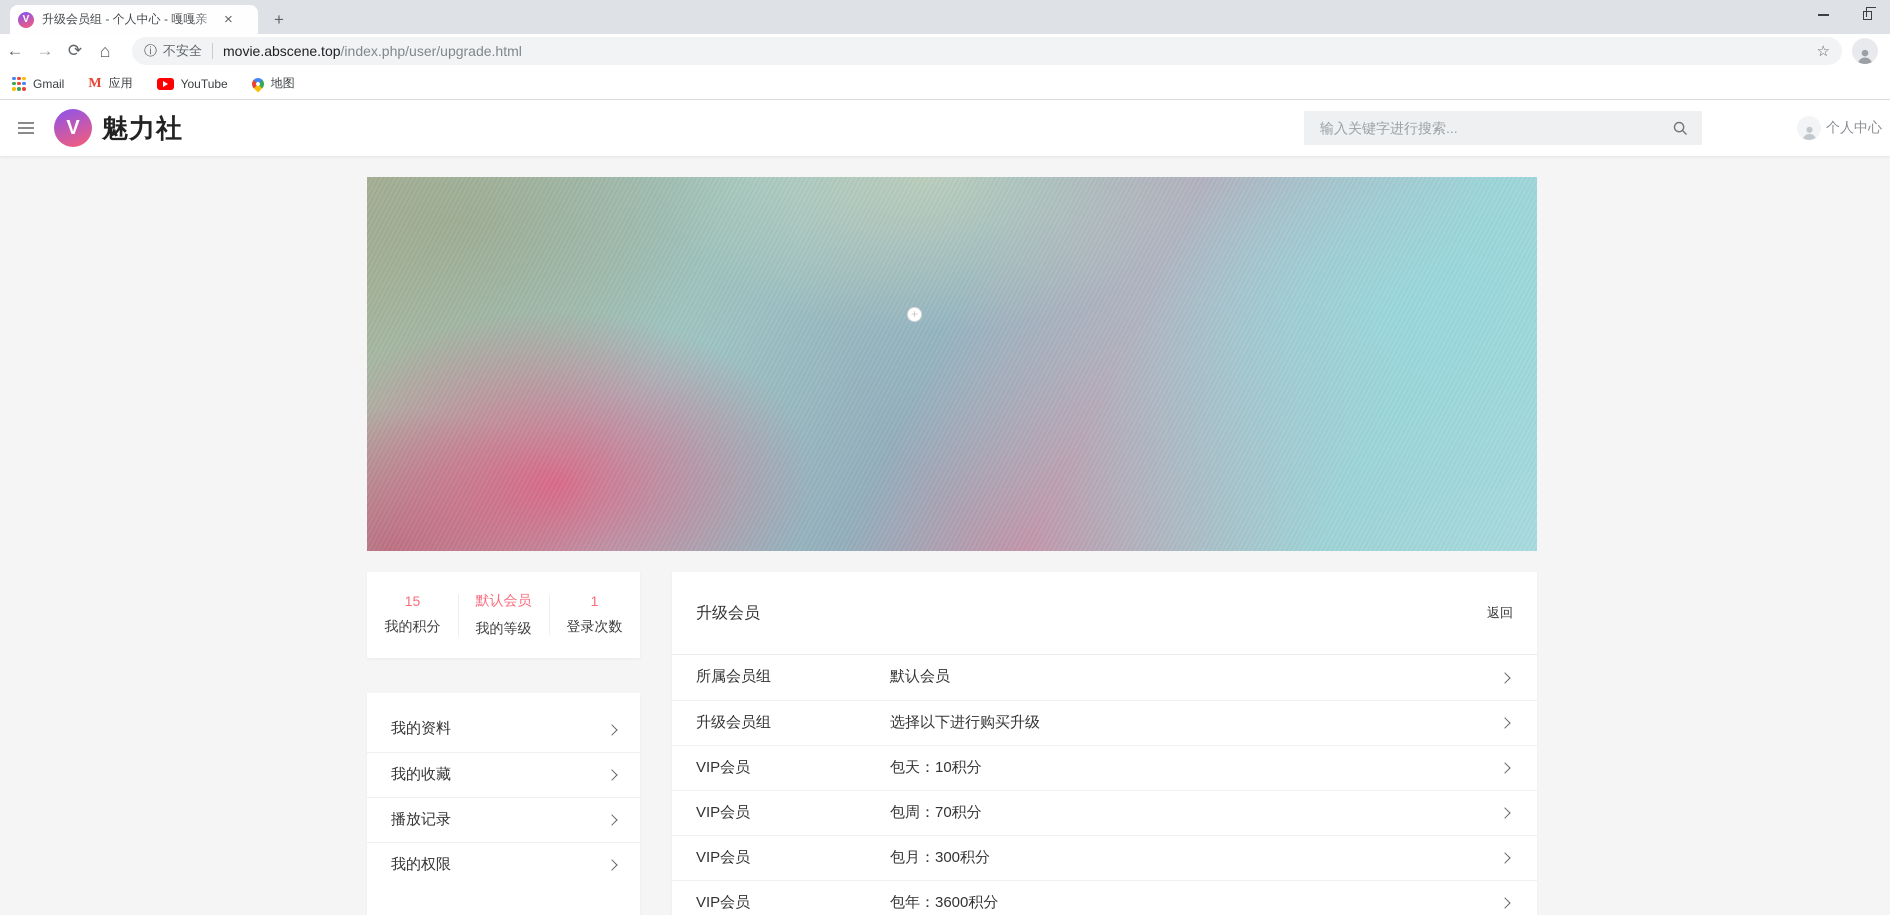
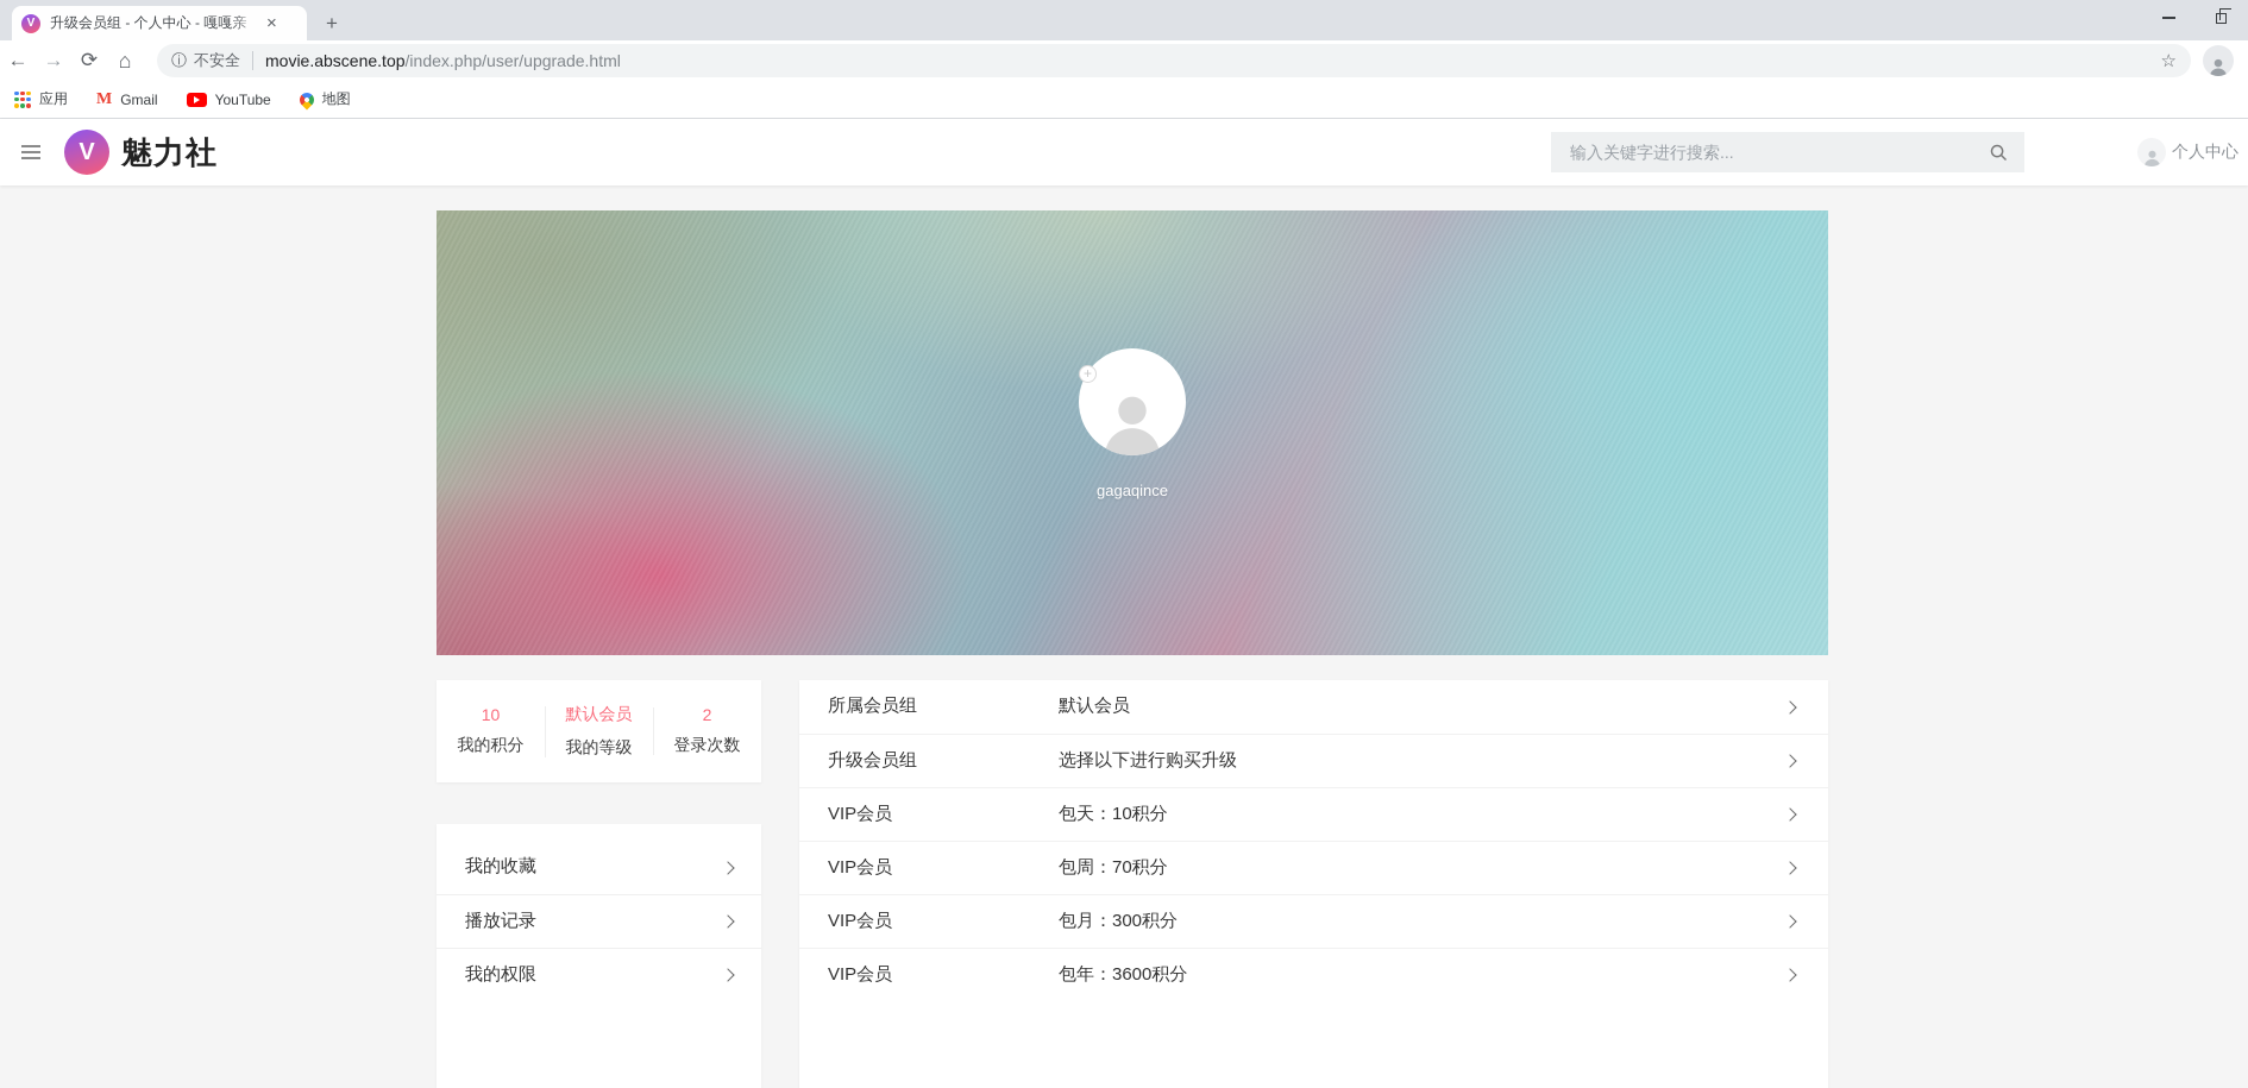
  V
  升级会员组 - 个人中心 - 嘎嘎亲
  ×
  +
  ←
  →
  ⟳
  ⌂
  ⓘ
  不安全
  movie.abscene.top/index.php/user/upgrade.html
  ☆
- Gmail
+ 应用
  M
- 应用
+ Gmail
  YouTube
  地图
  V
  魅力社
  输入关键字进行搜索...
  个人中心
+ gagaqince
  +
- 15
+ 10
  我的积分
  默认会员
  我的等级
- 1
+ 2
  登录次数
- 我的资料
  我的收藏
  播放记录
  我的权限
- 升级会员
- 返回
  所属会员组
  默认会员
  升级会员组
  选择以下进行购买升级
  VIP会员
  包天：10积分
  VIP会员
  包周：70积分
  VIP会员
  包月：300积分
  VIP会员
  包年：3600积分
